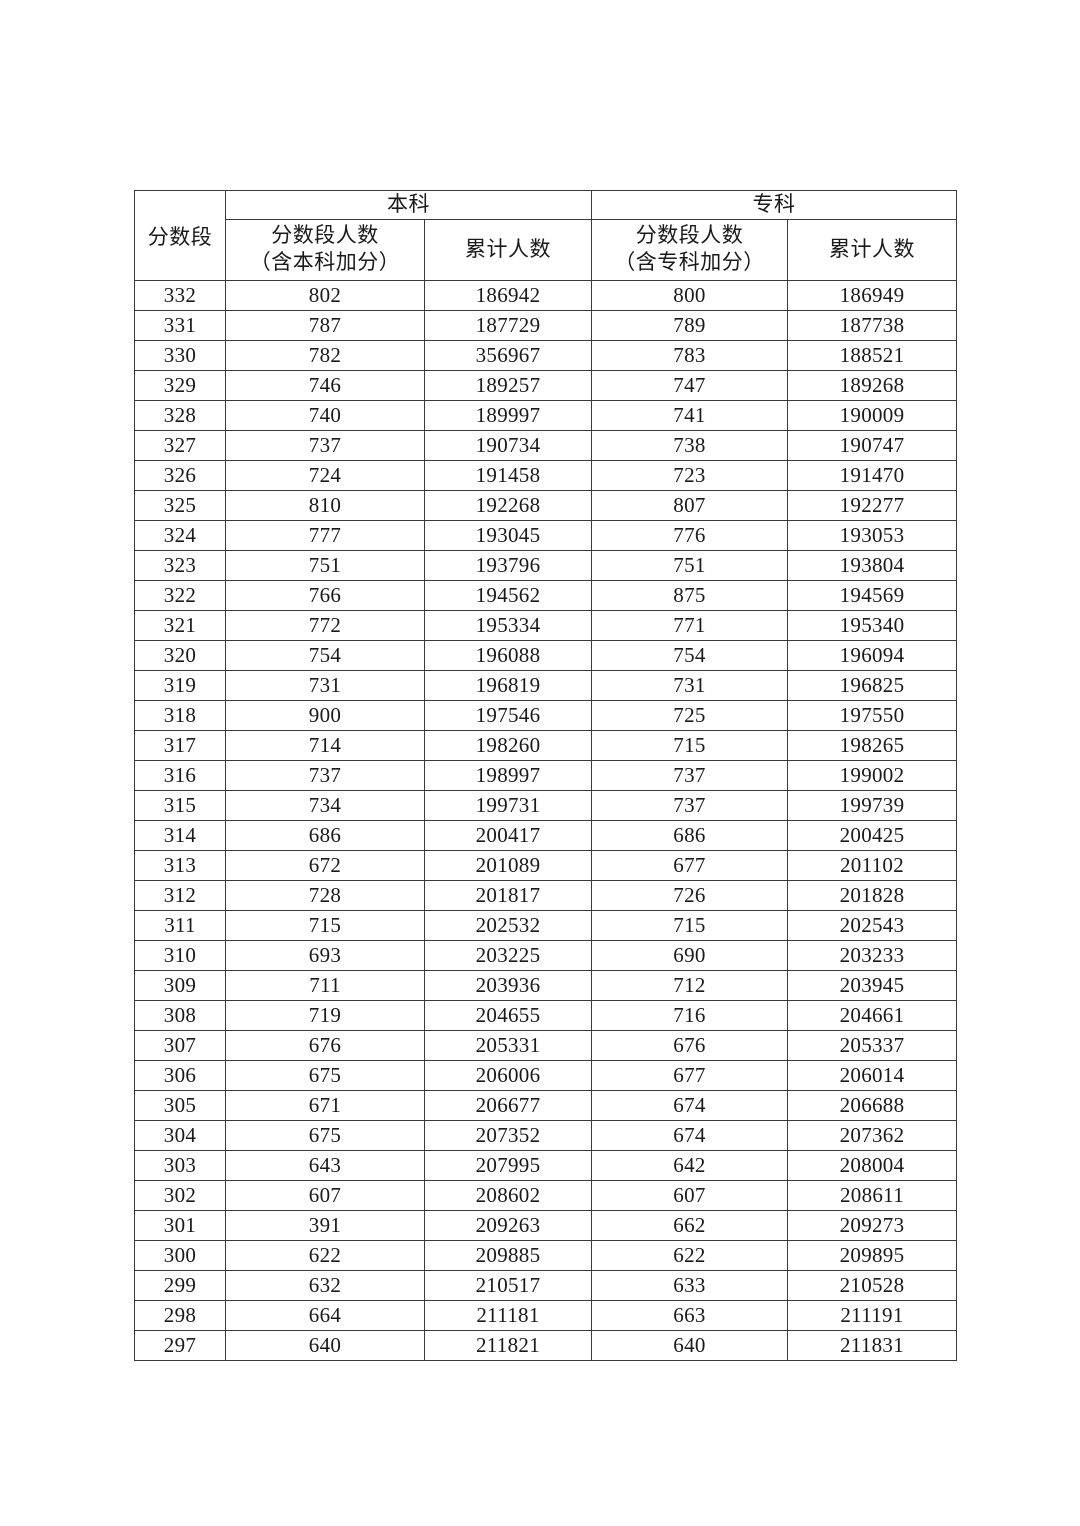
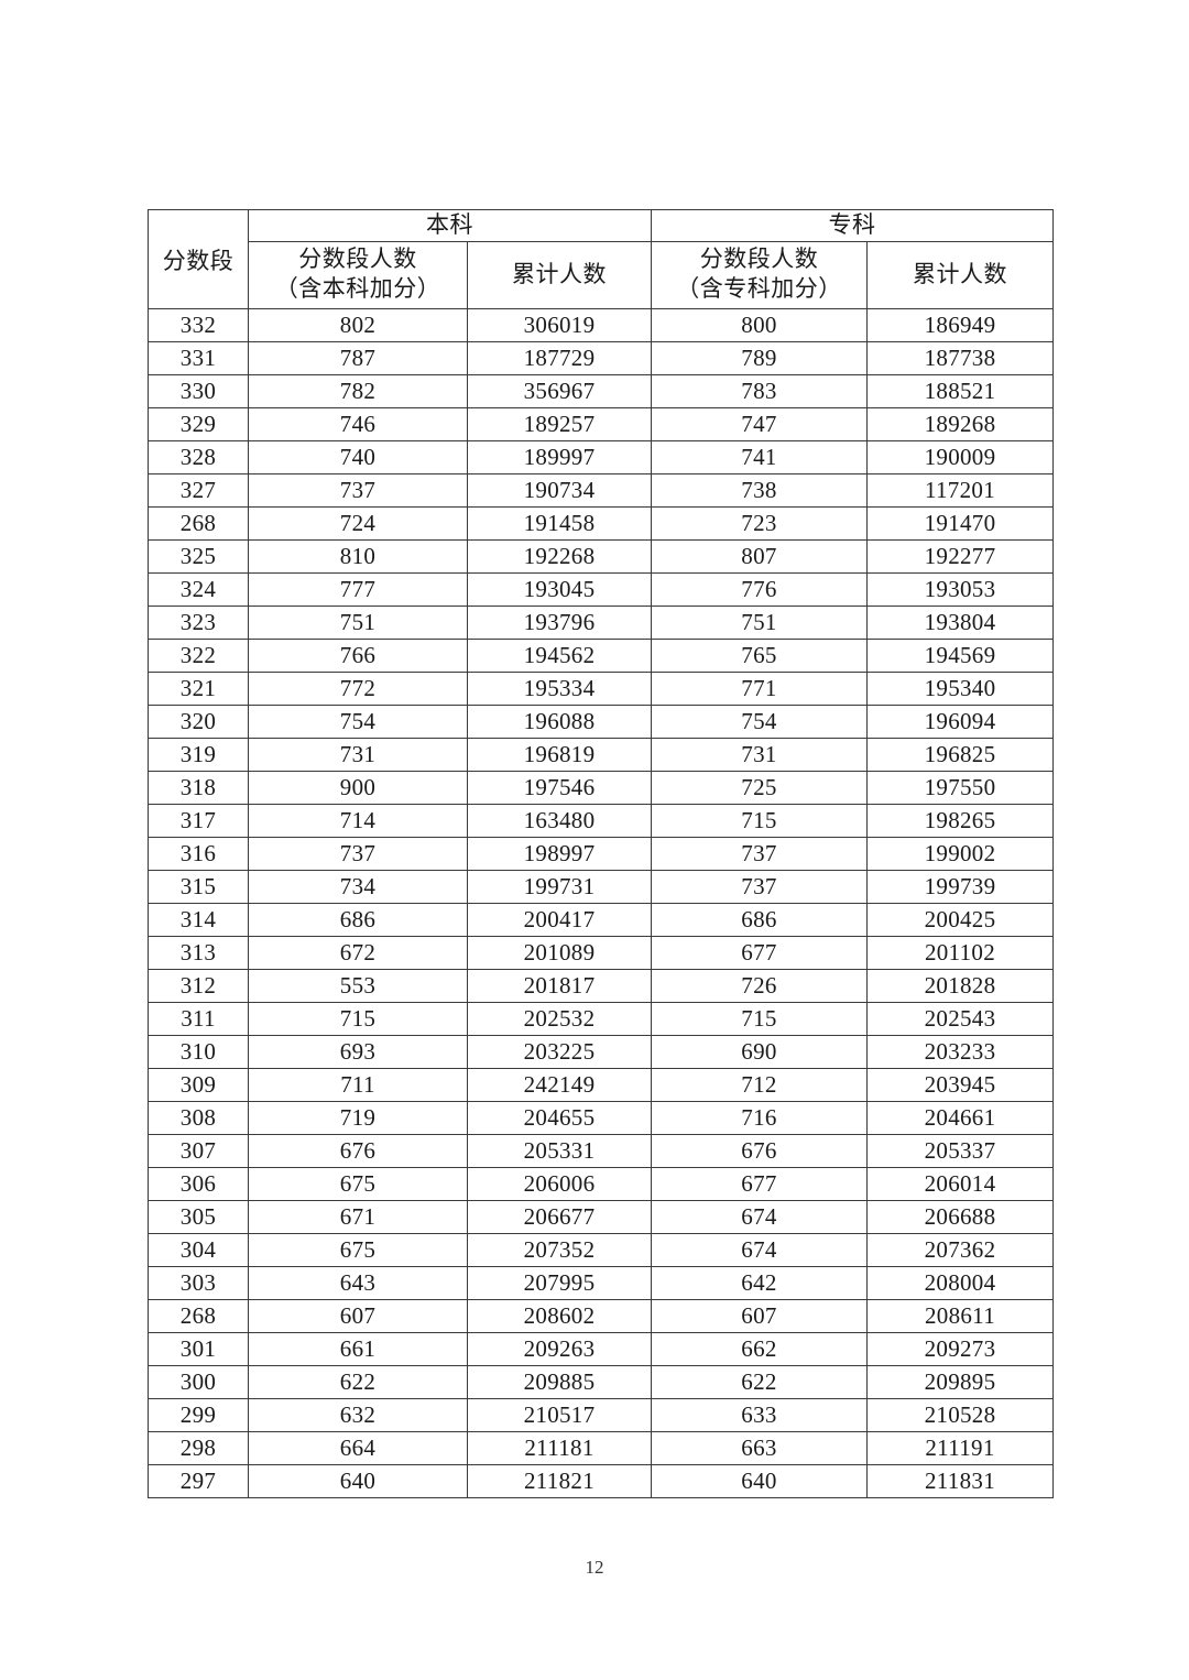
  分数段	本科	专科
  分数段人数 （含本科加分）	累计人数	分数段人数 （含专科加分）	累计人数
- 332	802	186942	800	186949
+ 332	802	306019	800	186949
  331	787	187729	789	187738
  330	782	356967	783	188521
  329	746	189257	747	189268
  328	740	189997	741	190009
- 327	737	190734	738	190747
+ 327	737	190734	738	117201
- 326	724	191458	723	191470
+ 268	724	191458	723	191470
  325	810	192268	807	192277
  324	777	193045	776	193053
  323	751	193796	751	193804
- 322	766	194562	875	194569
+ 322	766	194562	765	194569
  321	772	195334	771	195340
  320	754	196088	754	196094
  319	731	196819	731	196825
  318	900	197546	725	197550
- 317	714	198260	715	198265
+ 317	714	163480	715	198265
  316	737	198997	737	199002
  315	734	199731	737	199739
  314	686	200417	686	200425
  313	672	201089	677	201102
- 312	728	201817	726	201828
+ 312	553	201817	726	201828
  311	715	202532	715	202543
  310	693	203225	690	203233
- 309	711	203936	712	203945
+ 309	711	242149	712	203945
  308	719	204655	716	204661
  307	676	205331	676	205337
  306	675	206006	677	206014
  305	671	206677	674	206688
  304	675	207352	674	207362
  303	643	207995	642	208004
- 302	607	208602	607	208611
+ 268	607	208602	607	208611
- 301	391	209263	662	209273
+ 301	661	209263	662	209273
  300	622	209885	622	209895
  299	632	210517	633	210528
  298	664	211181	663	211191
  297	640	211821	640	211831
+ 12
